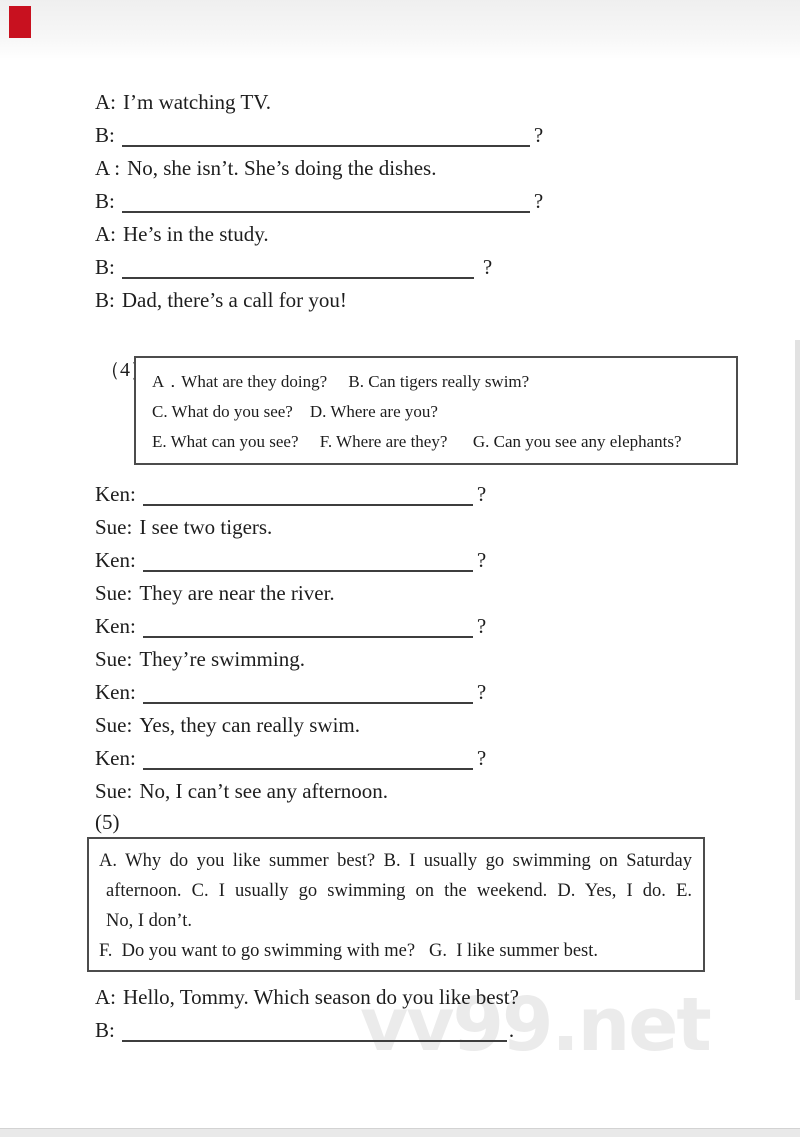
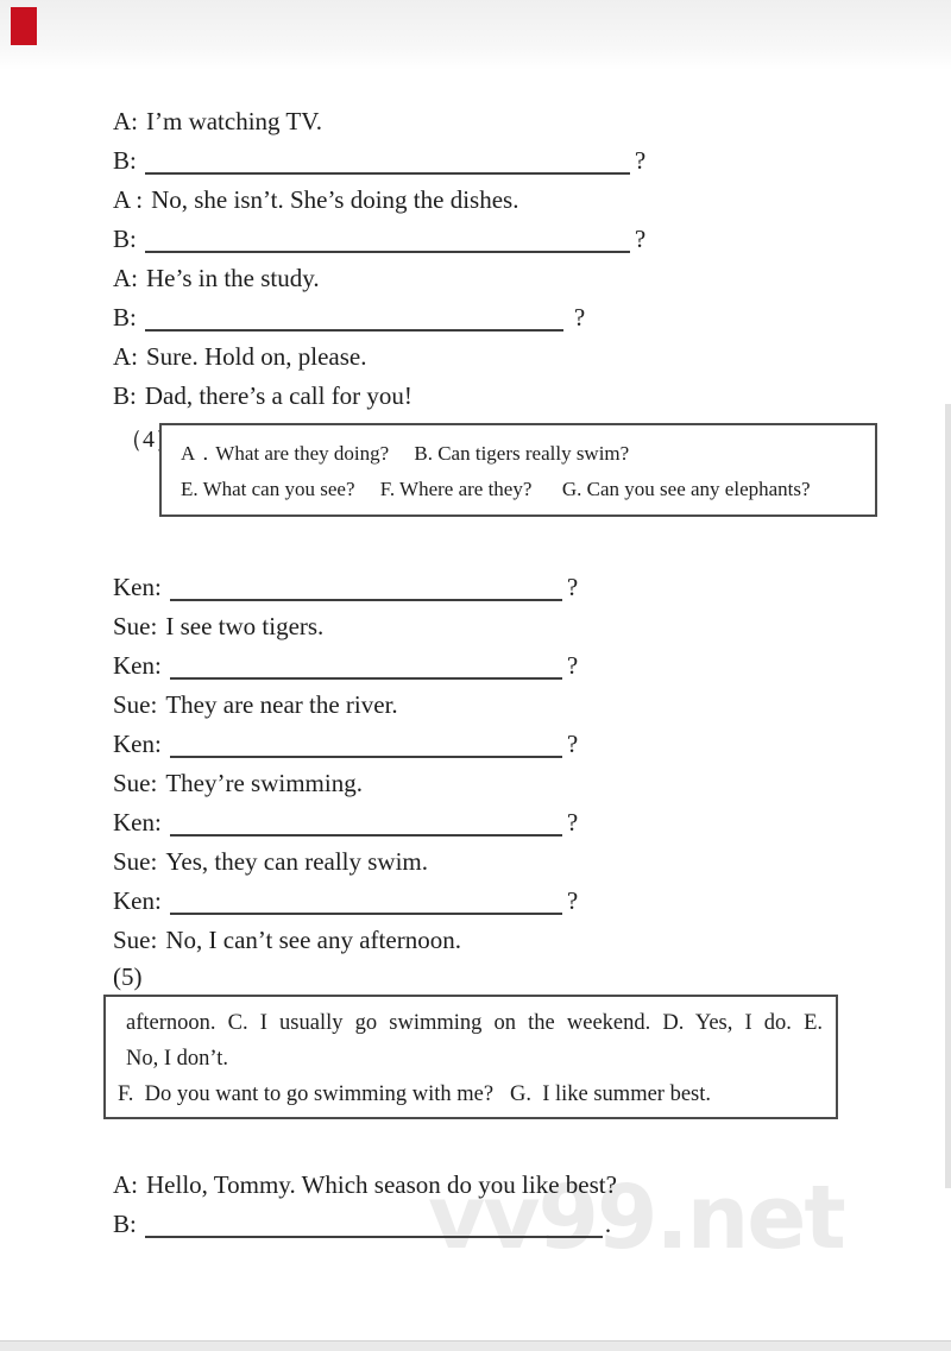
  vv99.net
  A: I’m watching TV.
  B: ?
  A : No, she isn’t. She’s doing the dishes.
  B: ?
  A: He’s in the study.
  B: ?
+ A: Sure. Hold on, please.
  B: Dad, there’s a call for you!
  A．What are they doing? B. Can tigers really swim?
- C. What do you see? D. Where are you?
  E. What can you see? F. Where are they? G. Can you see any elephants?
  Ken: ?
  Sue: I see two tigers.
  Ken: ?
  Sue: They are near the river.
  Ken: ?
  Sue: They’re swimming.
  Ken: ?
  Sue: Yes, they can really swim.
  Ken: ?
  Sue: No, I can’t see any afternoon.
  (5)
- A. Why do you like summer best? B. I usually go swimming on Saturday
  afternoon. C. I usually go swimming on the weekend. D. Yes, I do. E.
  No, I don’t.
  F. Do you want to go swimming with me? G. I like summer best.
  A: Hello, Tommy. Which season do you like best?
  B: .
